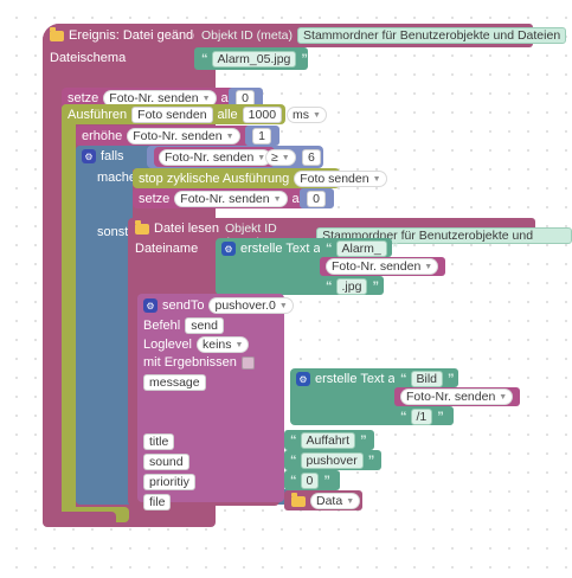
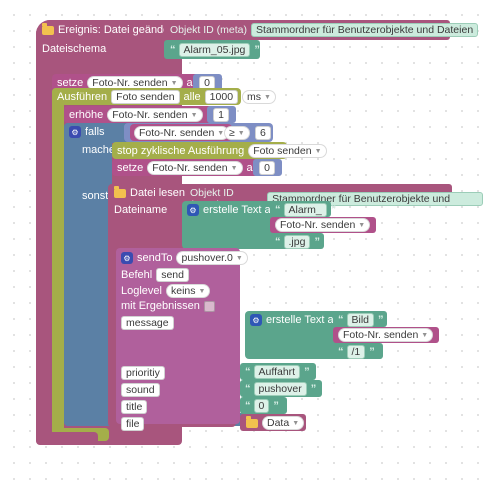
  Ereignis: Datei geänd
  Objekt ID (meta)
  Stammordner für Benutzerobjekte und Dateien
  Dateischema
  “
  Alarm_05.jpg
  ”
  setze
  Foto-Nr. senden
  0
  Ausführen
  Foto senden
  alle
  1000
  ms
  erhöhe
  Foto-Nr. senden
  1
  ⚙
  falls
  Foto-Nr. senden
  ≥
  6
  mach
  stop zyklische Ausführung
  Foto senden
  setze
  Foto-Nr. senden
  0
  sonst
  Datei lesen
  Stammordner für Benutzerobjekte und
  Dateiname
  ⚙
  erstelle Text a
  “
  Alarm_
  ”
  Foto-Nr. senden
  “
  .jpg
  ”
  ⚙
  sendTo
  pushover.0
  Befehl
  send
  Loglevel
  keins
  mit Ergebnissen
  message
  ⚙
  erstelle Text a
  “
  Bild
  ”
  Foto-Nr. senden
  “
  /1
  ”
- title
+ prioritiy
  “
  Auffahrt
  ”
  sound
  “
  pushover
  ”
- prioritiy
+ title
  “
  0
  ”
  file
  Data
